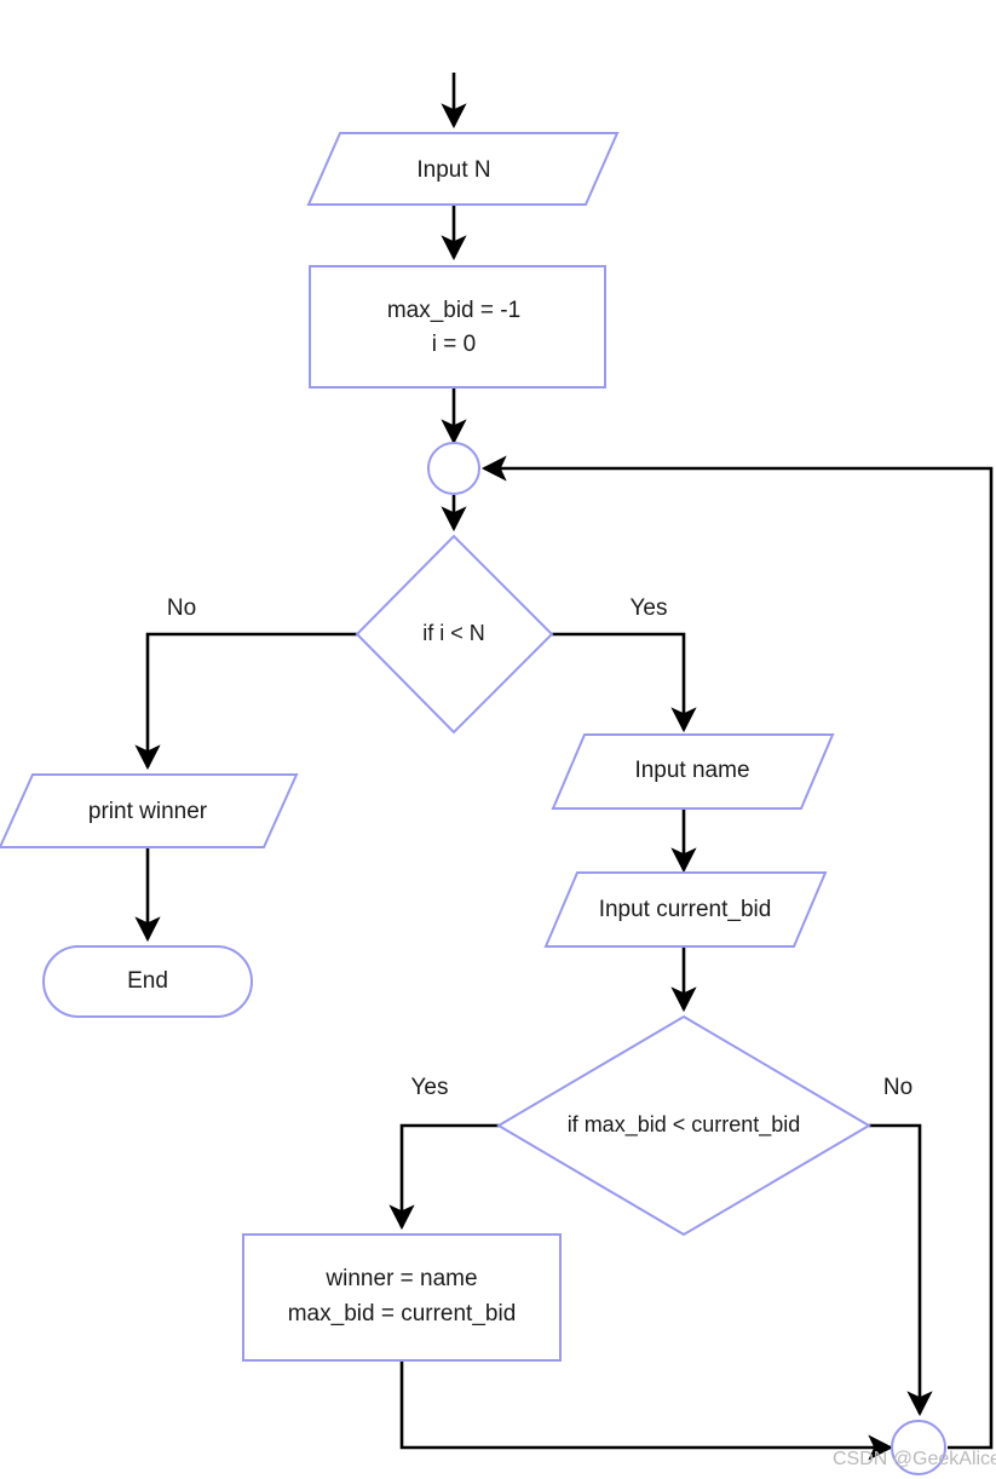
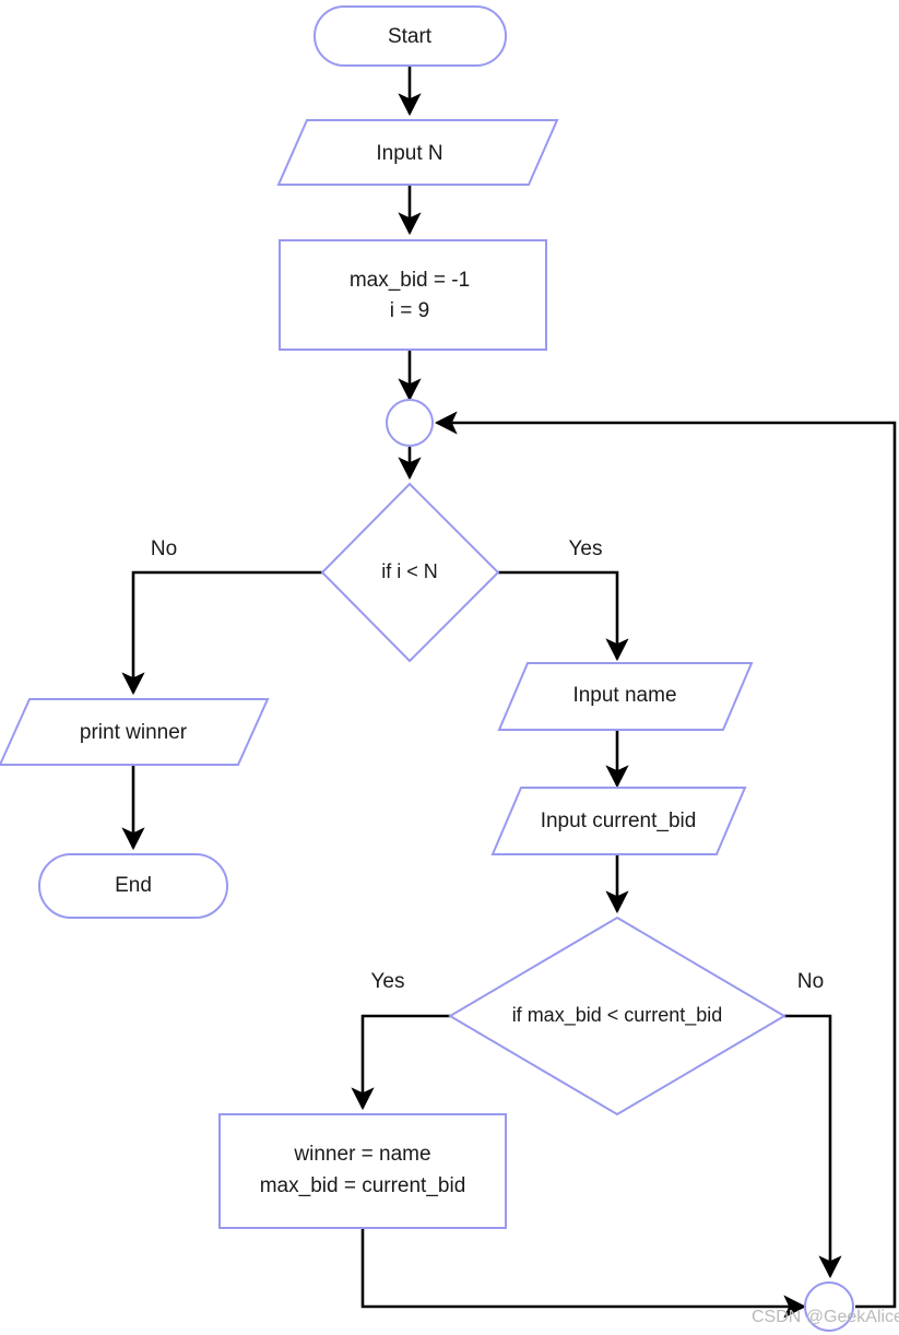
+ Start
  Input N
  max_bid = -1
- i = 0
+ i = 9
  if i < N
  No
  Yes
  print winner
  End
  Input name
  Input current_bid
  if max_bid < current_bid
  Yes
  No
  winner = name
  max_bid = current_bid
  CSDN @GeekAlic
